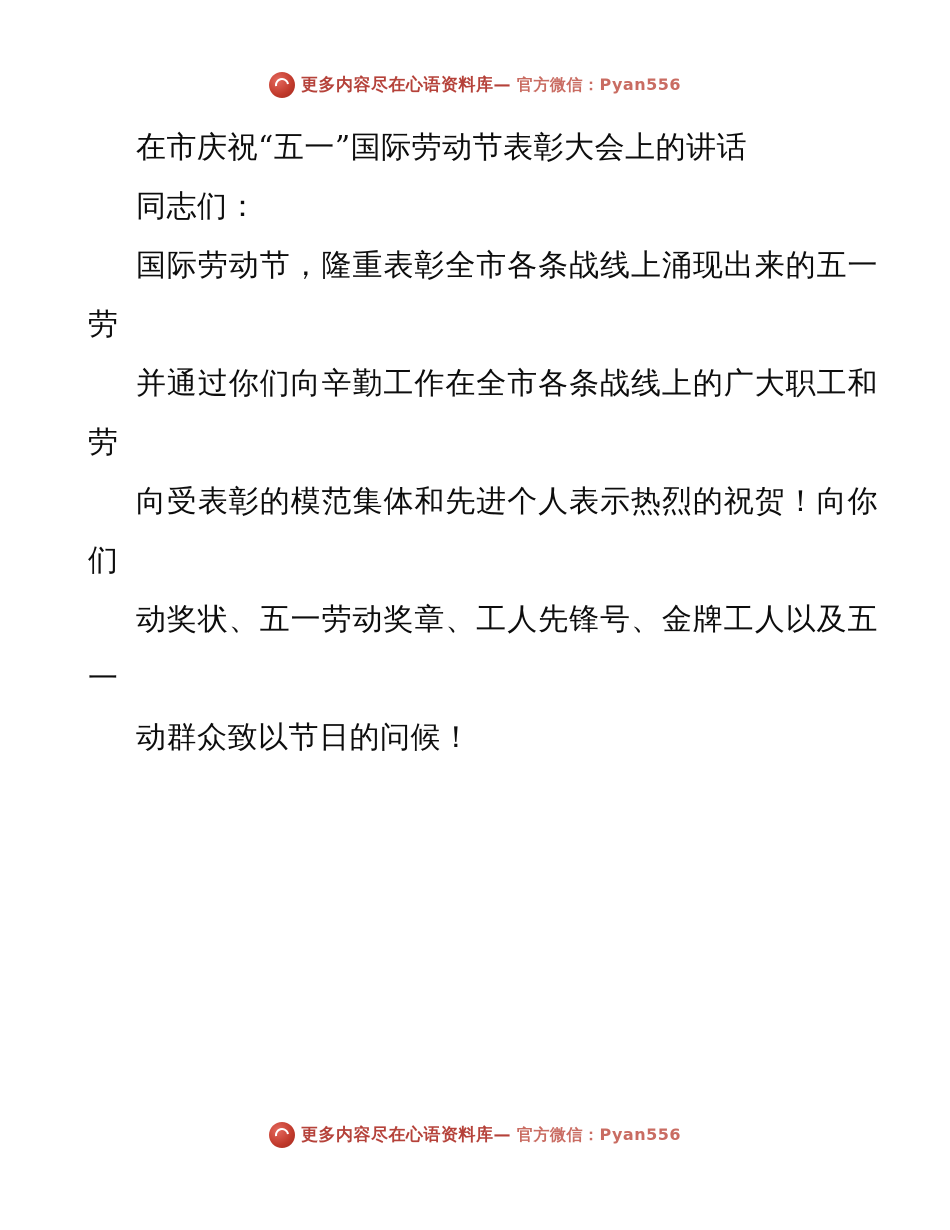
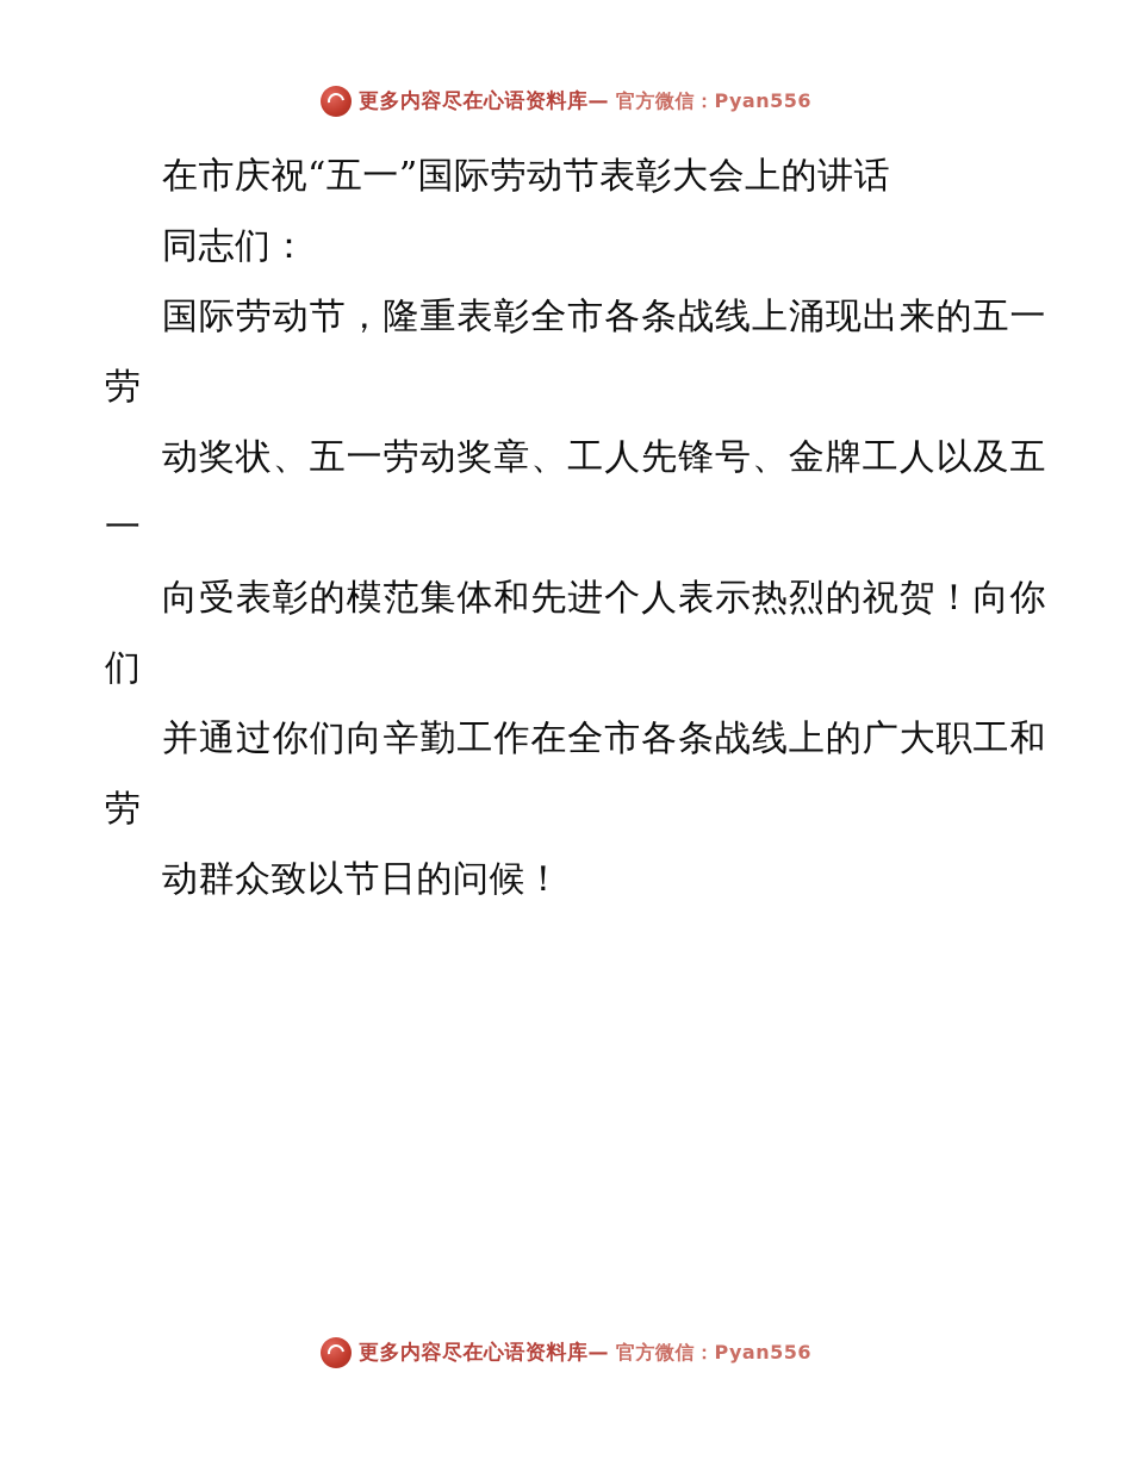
  更多内容尽在心语资料库—
  官方微信：Pyan556
  在市庆祝“五一”国际劳动节表彰大会上的讲话
  同志们：
  国际劳动节，隆重表彰全市各条战线上涌现出来的五一劳
- 并通过你们向辛勤工作在全市各条战线上的广大职工和劳
+ 动奖状、五一劳动奖章、工人先锋号、金牌工人以及五一
  向受表彰的模范集体和先进个人表示热烈的祝贺！向你们
- 动奖状、五一劳动奖章、工人先锋号、金牌工人以及五一
+ 并通过你们向辛勤工作在全市各条战线上的广大职工和劳
  动群众致以节日的问候！
  更多内容尽在心语资料库—
  官方微信：Pyan556
